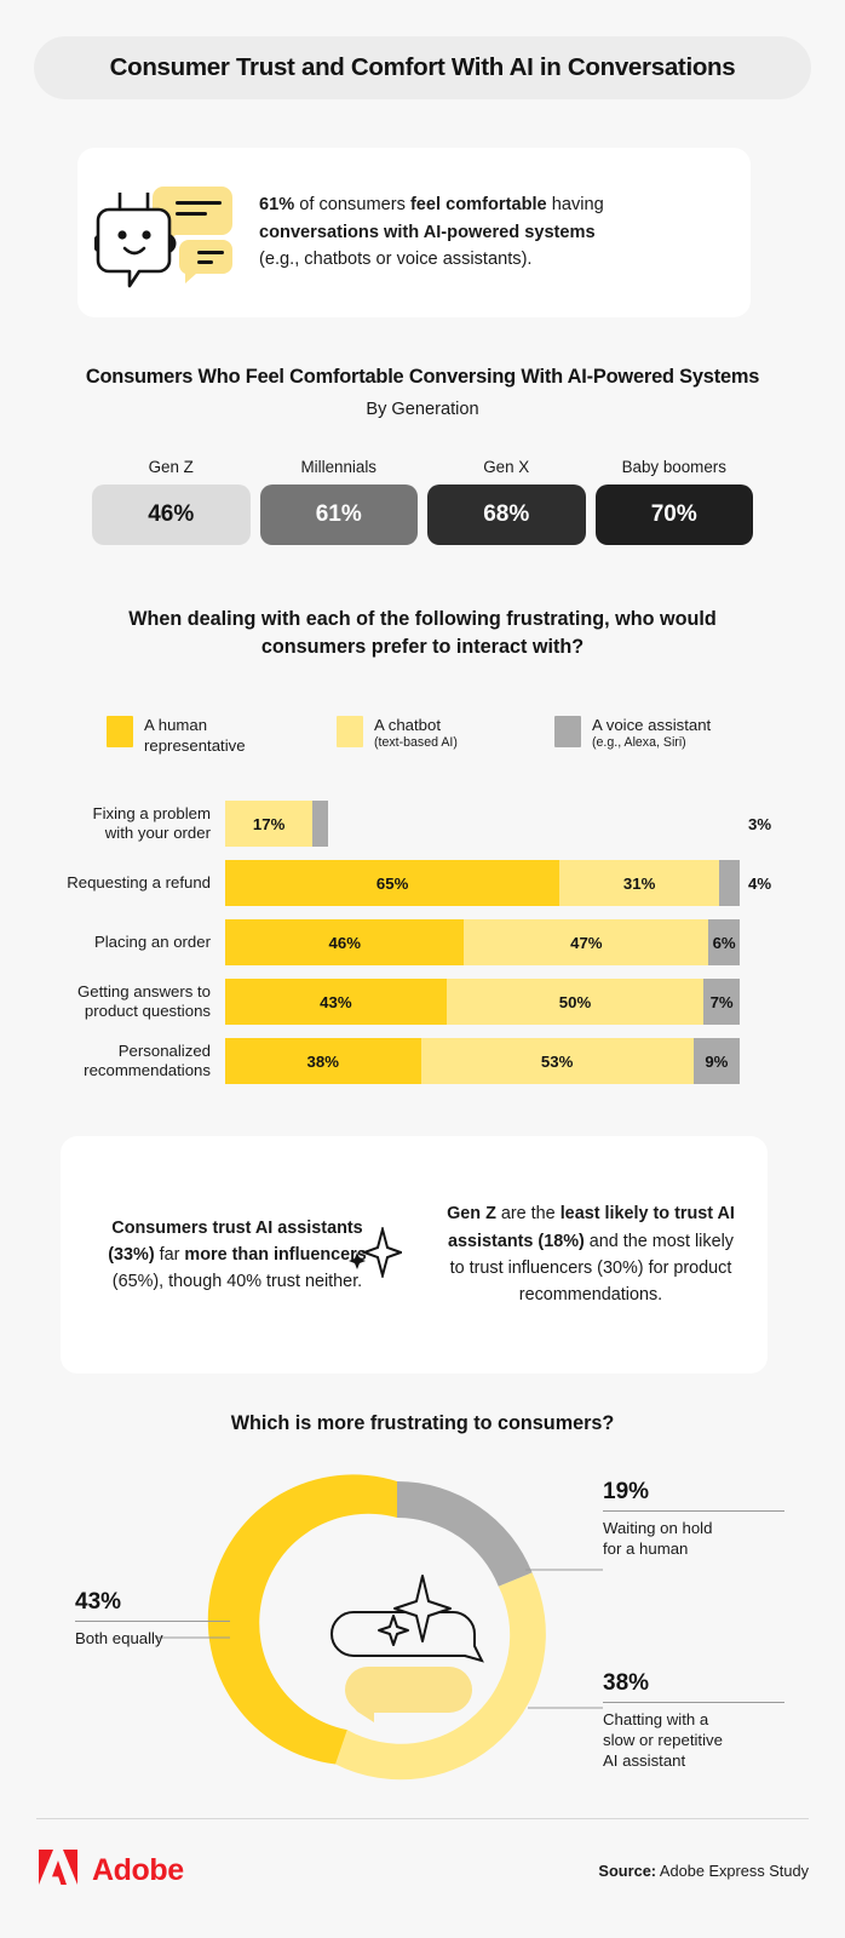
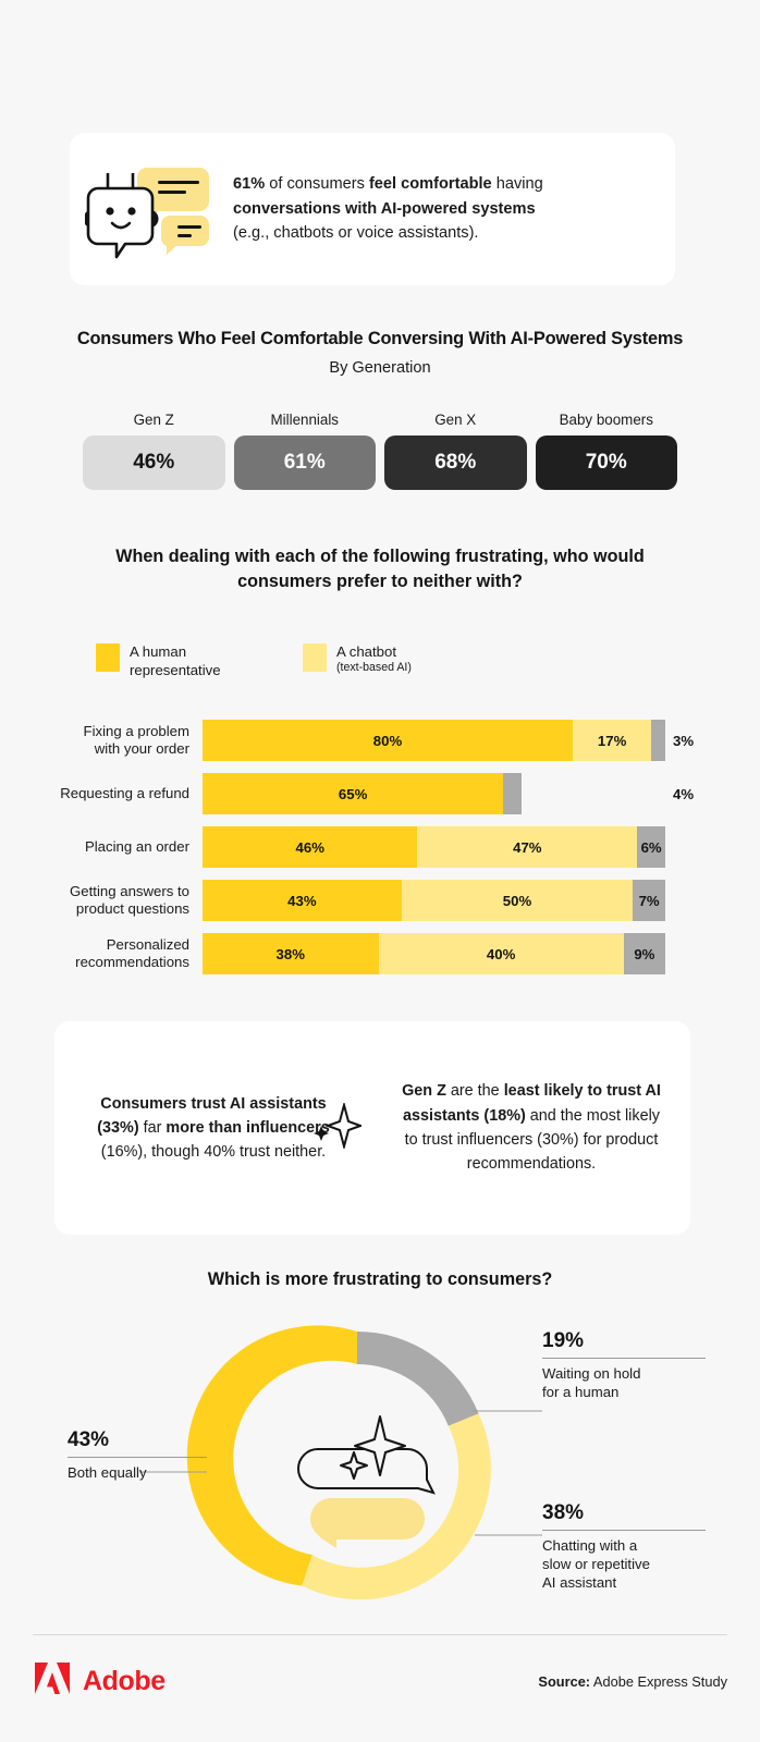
- Consumer Trust and Comfort With AI in Conversations
  61% of consumers feel comfortable having
  conversations with AI-powered systems
  (e.g., chatbots or voice assistants).
  Consumers Who Feel Comfortable Conversing With AI-Powered Systems
  By Generation
  Gen Z
  46%
  Millennials
  61%
  Gen X
  68%
  Baby boomers
  70%
  When dealing with each of the following frustrating, who would
- consumers prefer to interact with?
+ consumers prefer to neither with?
  A human
  representative
  A chatbot
  (text-based AI)
- A voice assistant
- (e.g., Alexa, Siri)
  Fixing a problem
  with your order
+ 80%
  17%
  3%
  Requesting a refund
  65%
- 31%
  4%
  Placing an order
  46%
  47%
  6%
  Getting answers to
  product questions
  43%
  50%
  7%
  Personalized
  recommendations
  38%
- 53%
+ 40%
  9%
- Consumers trust AI assistants (33%) far more than influencers (65%), though 40% trust neither.
+ Consumers trust AI assistants (33%) far more than influencers (16%), though 40% trust neither.
  Gen Z are the least likely to trust AI assistants (18%) and the most likely to trust influencers (30%) for product recommendations.
  Which is more frustrating to consumers?
  19%
  Waiting on hold
  for a human
  38%
  Chatting with a
  slow or repetitive
  AI assistant
  43%
  Both equally
  Adobe
  Source: Adobe Express Study
